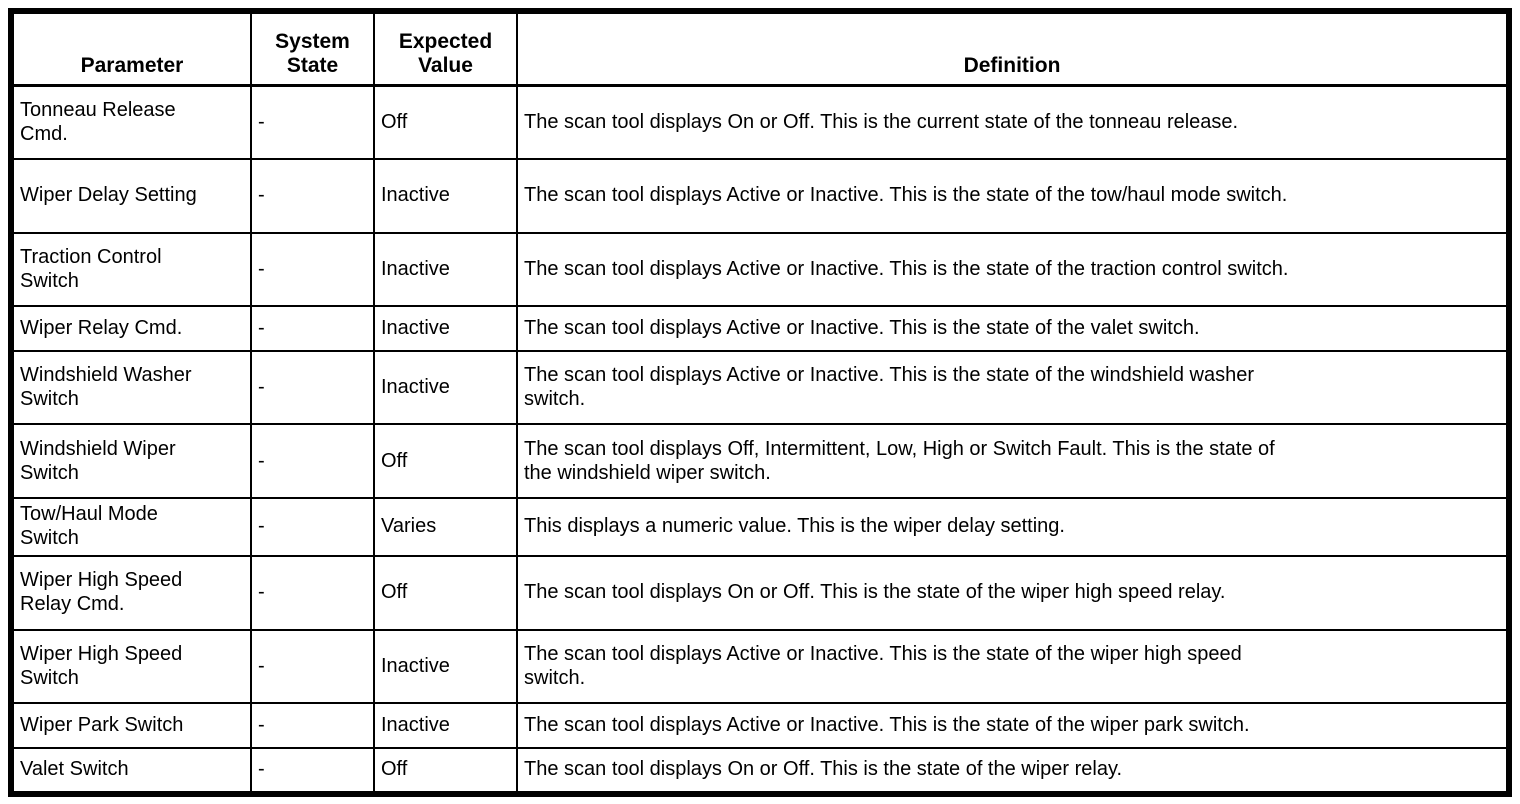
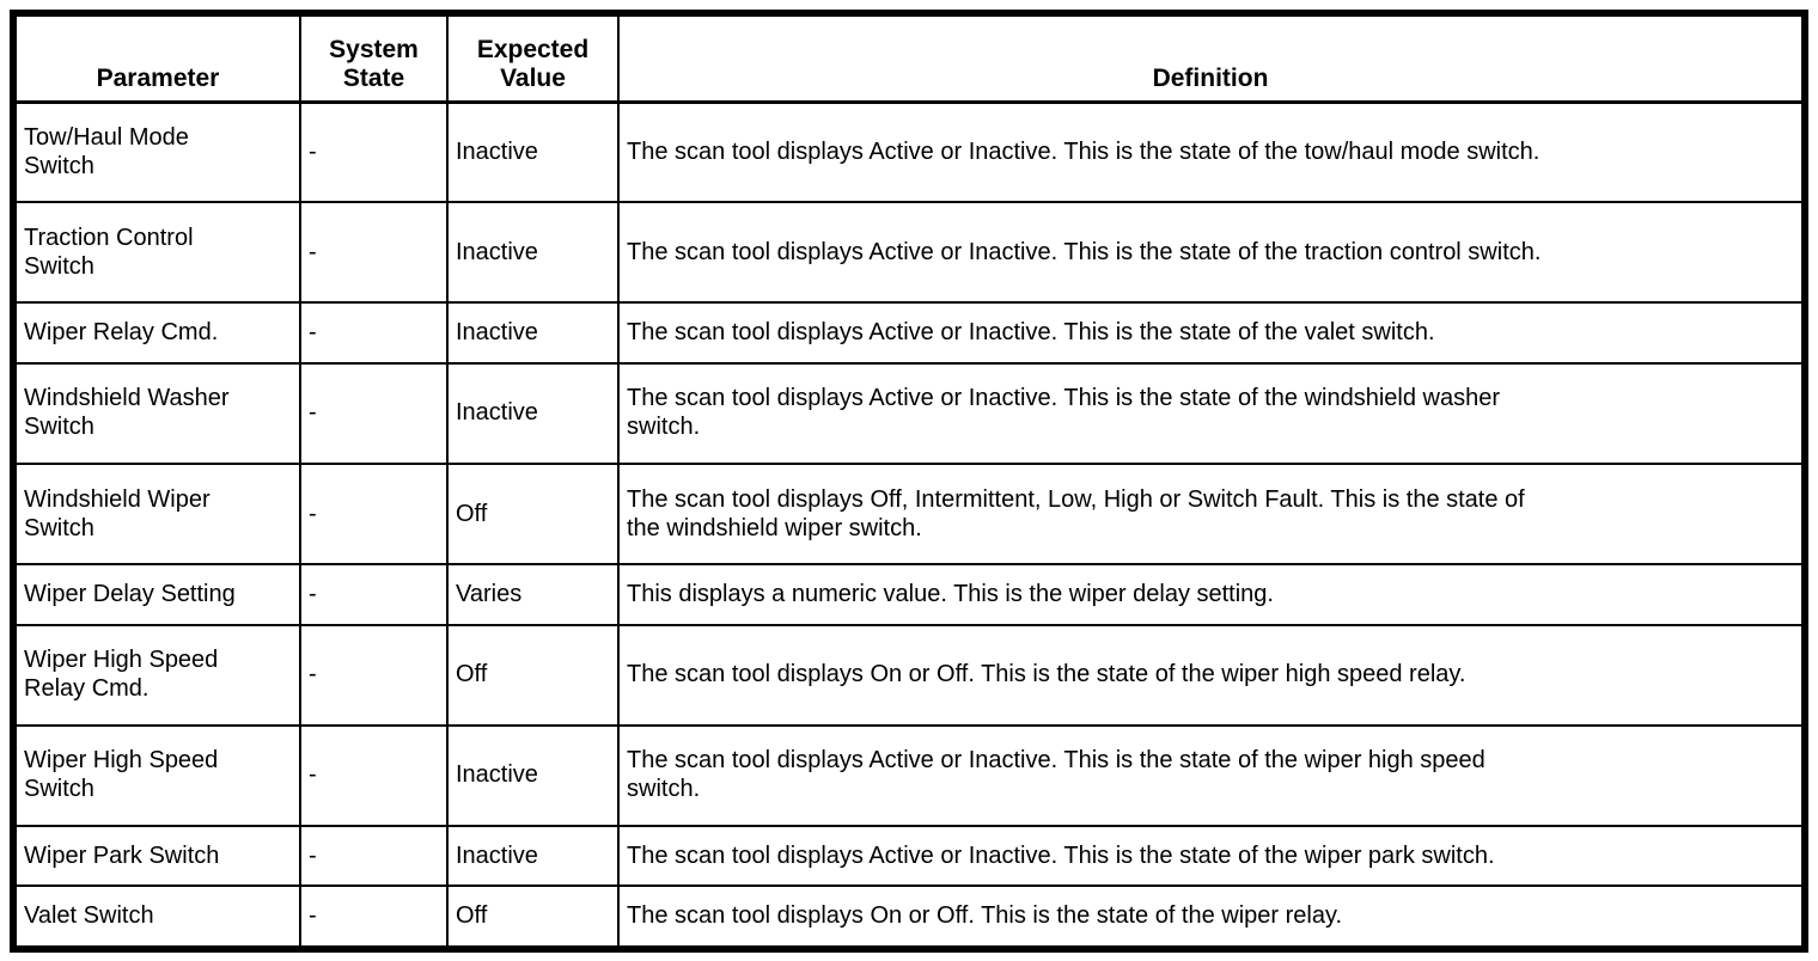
  Parameter	System State	Expected Value	Definition
- Tonneau Release Cmd.	-	Off	The scan tool displays On or Off. This is the current state of the tonneau release.
- Wiper Delay Setting	-	Inactive	The scan tool displays Active or Inactive. This is the state of the tow/haul mode switch.
+ Tow/Haul Mode Switch	-	Inactive	The scan tool displays Active or Inactive. This is the state of the tow/haul mode switch.
  Traction Control Switch	-	Inactive	The scan tool displays Active or Inactive. This is the state of the traction control switch.
  Wiper Relay Cmd.	-	Inactive	The scan tool displays Active or Inactive. This is the state of the valet switch.
  Windshield Washer Switch	-	Inactive	The scan tool displays Active or Inactive. This is the state of the windshield washer switch.
  Windshield Wiper Switch	-	Off	The scan tool displays Off, Intermittent, Low, High or Switch Fault. This is the state of the windshield wiper switch.
- Tow/Haul Mode Switch	-	Varies	This displays a numeric value. This is the wiper delay setting.
+ Wiper Delay Setting	-	Varies	This displays a numeric value. This is the wiper delay setting.
  Wiper High Speed Relay Cmd.	-	Off	The scan tool displays On or Off. This is the state of the wiper high speed relay.
  Wiper High Speed Switch	-	Inactive	The scan tool displays Active or Inactive. This is the state of the wiper high speed switch.
  Wiper Park Switch	-	Inactive	The scan tool displays Active or Inactive. This is the state of the wiper park switch.
  Valet Switch	-	Off	The scan tool displays On or Off. This is the state of the wiper relay.
